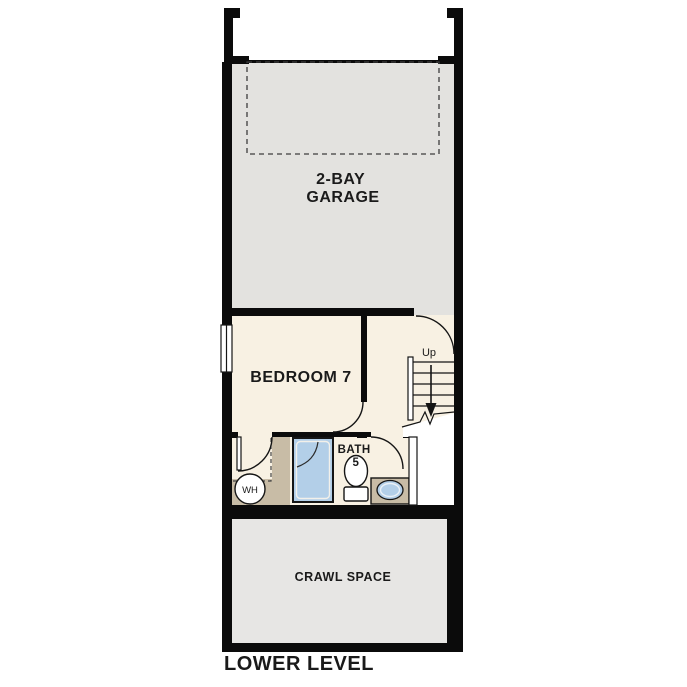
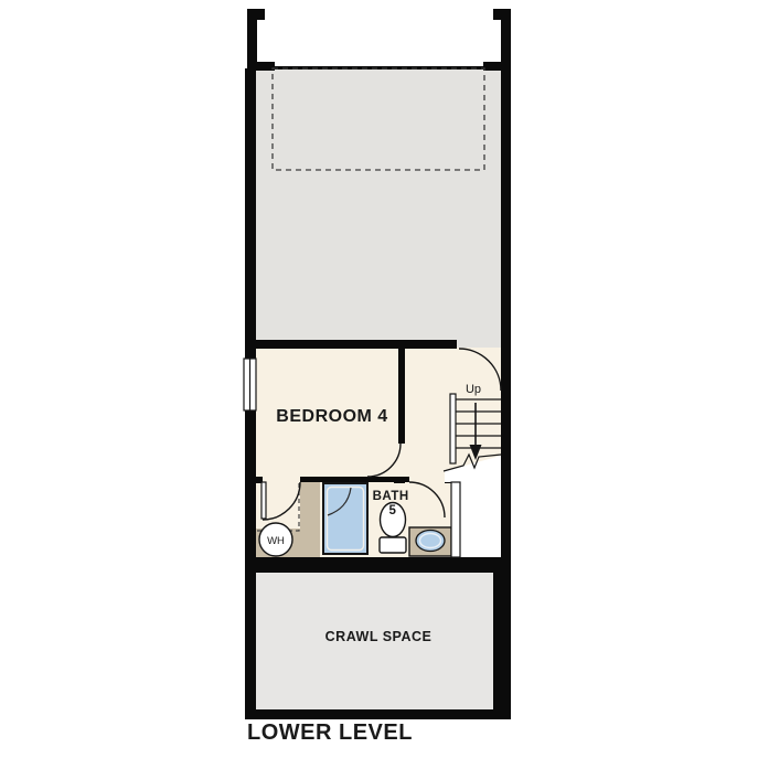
  Up
  WH
- 2-BAY GARAGE
- BEDROOM 7
+ BEDROOM 4
  BATH 5
  CRAWL SPACE
  LOWER LEVEL
